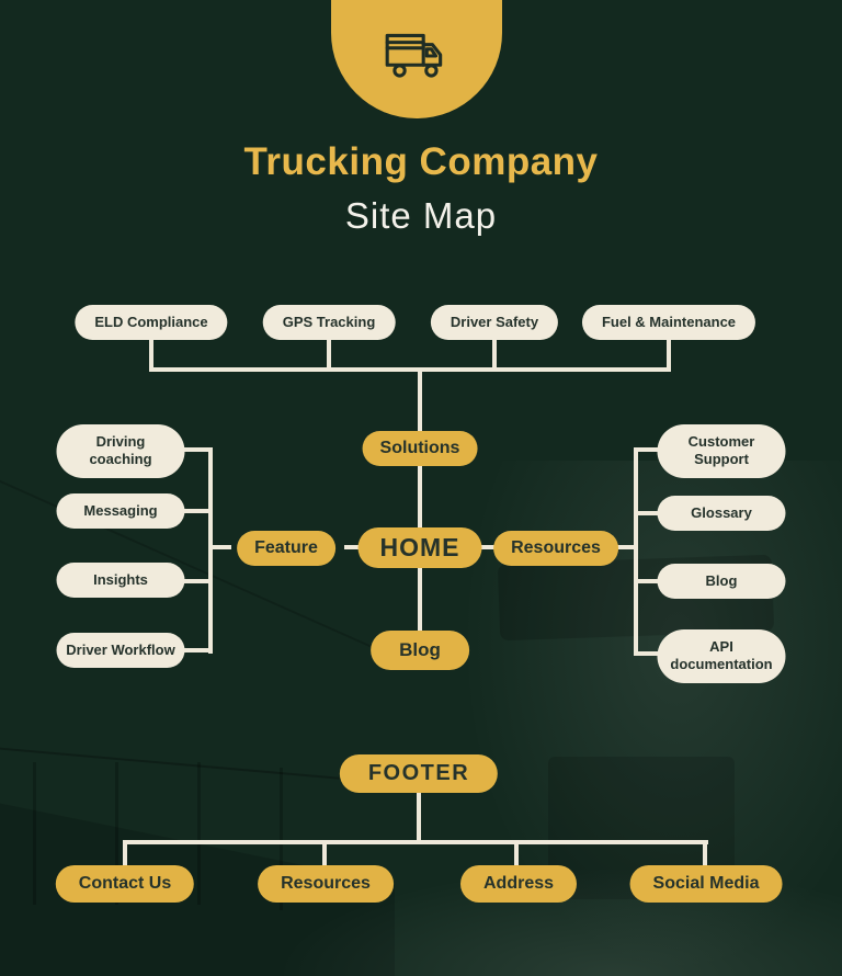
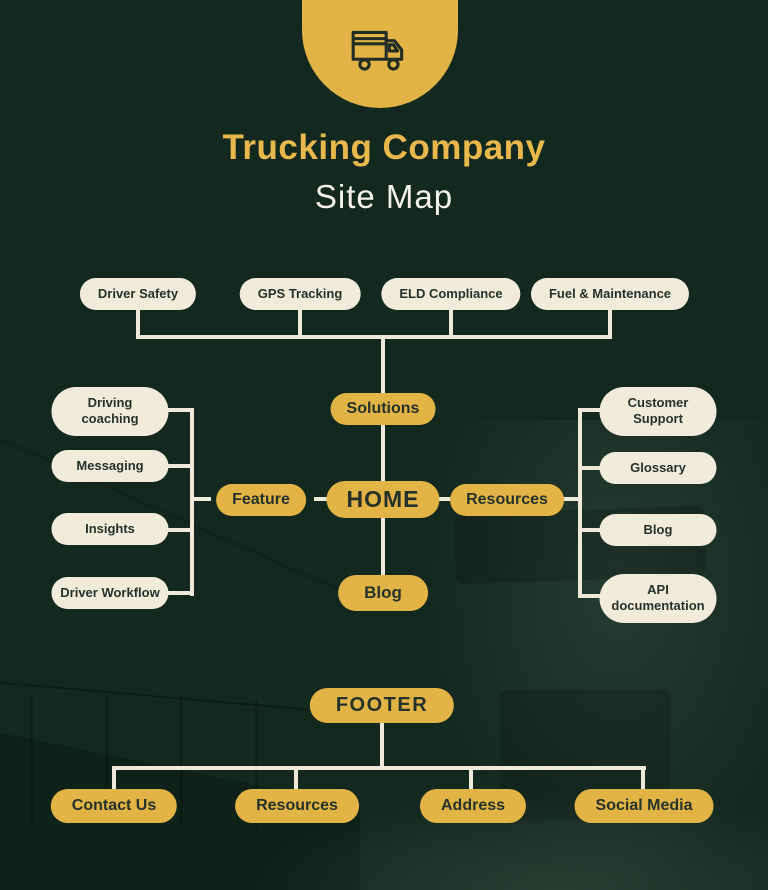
  Trucking Company
  Site Map
- ELD Compliance
+ Driver Safety
  GPS Tracking
- Driver Safety
+ ELD Compliance
  Fuel & Maintenance
  Solutions
  Feature
  HOME
  Resources
  Blog
  Driving coaching
  Messaging
  Insights
  Driver Workflow
  Customer Support
  Glossary
  Blog
  API documentation
  FOOTER
  Contact Us
  Resources
  Address
  Social Media
